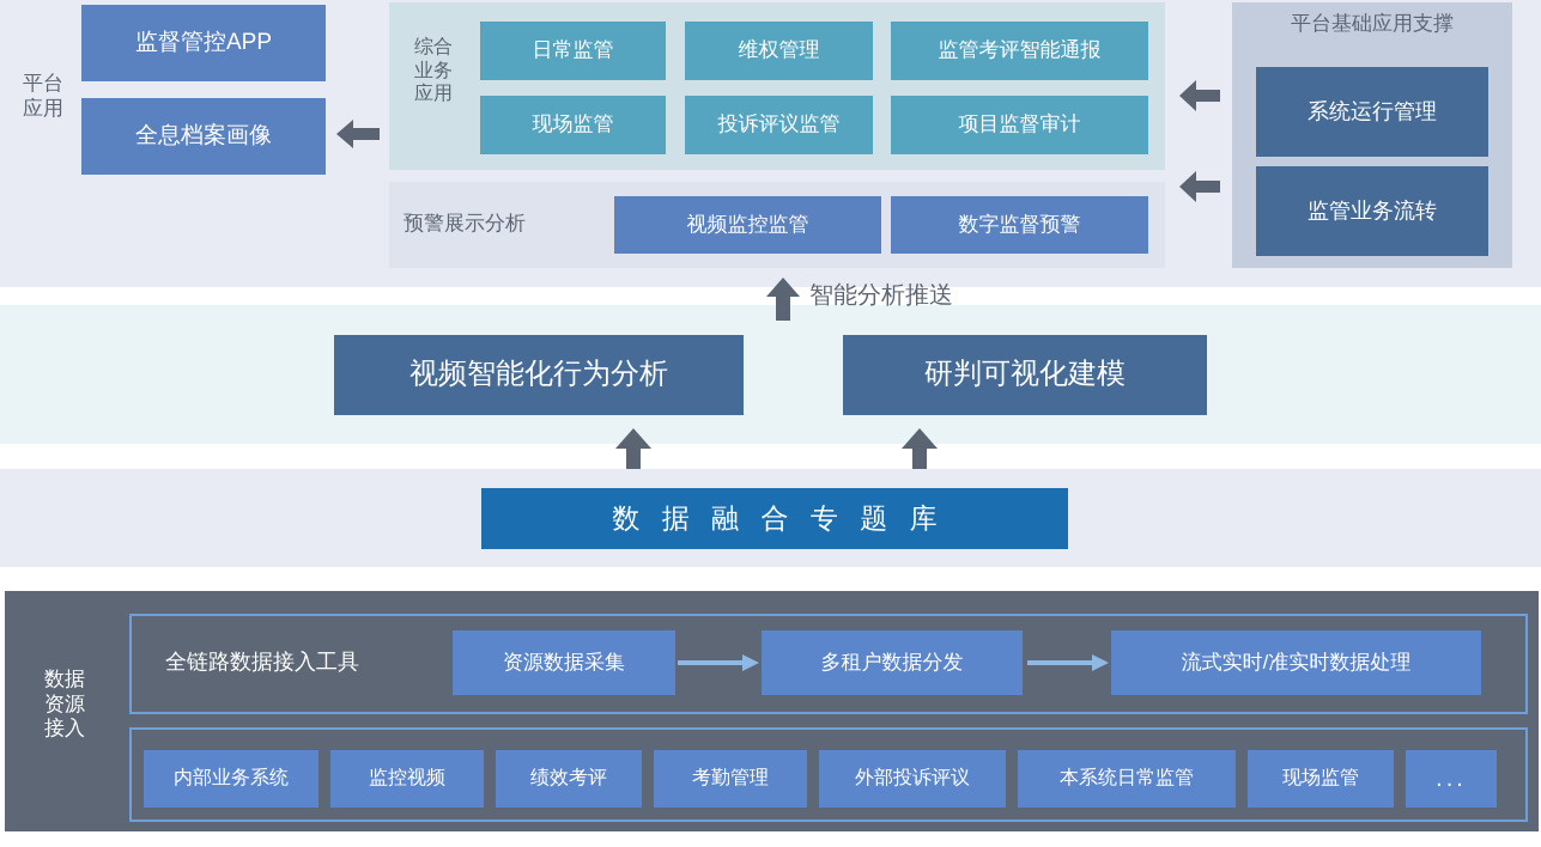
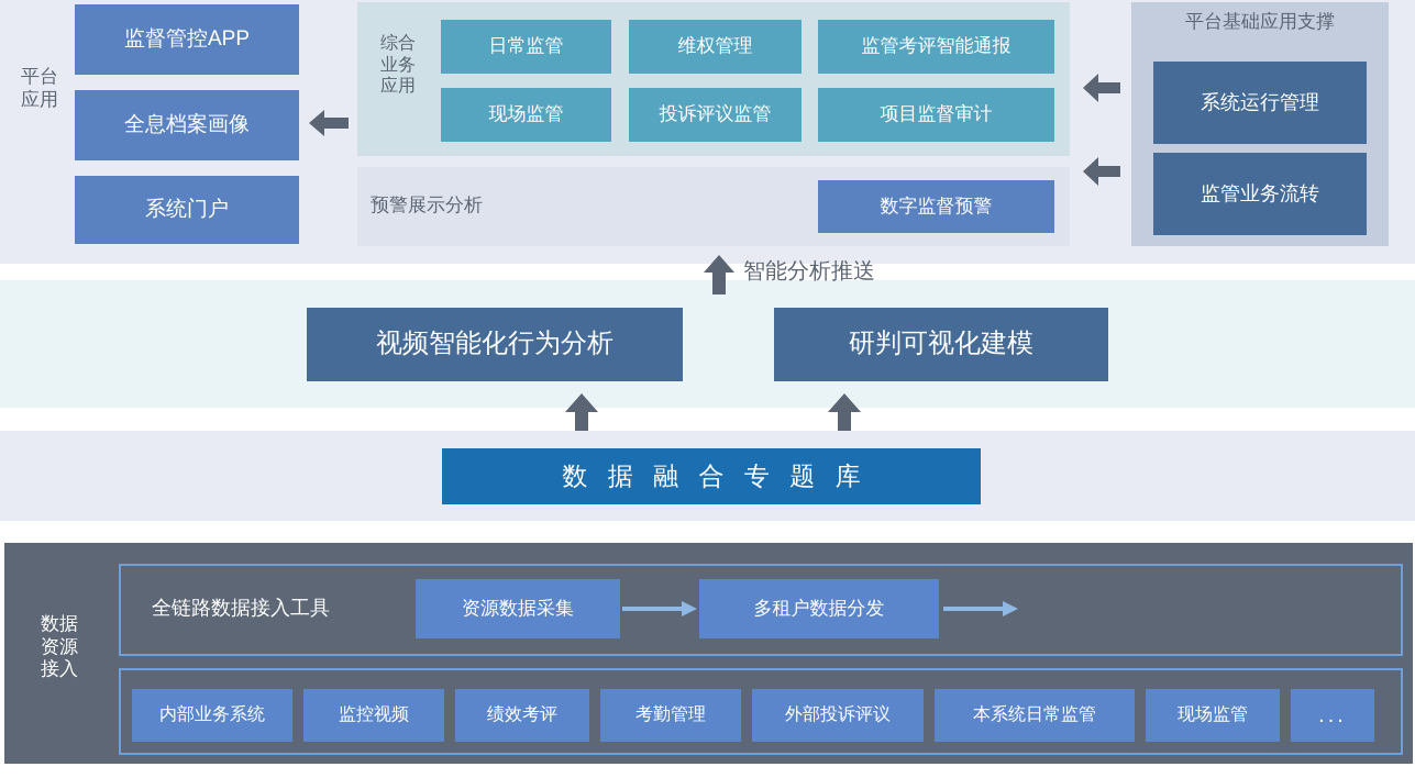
  平台
  应用
  监督管控APP
  全息档案画像
+ 系统门户
  综合
  业务
  应用
  日常监管
  维权管理
  监管考评智能通报
  现场监管
  投诉评议监管
  项目监督审计
  预警展示分析
- 视频监控监管
  数字监督预警
  平台基础应用支撑
  系统运行管理
  监管业务流转
  智能分析推送
  视频智能化行为分析
  研判可视化建模
  数 据 融 合 专 题 库
  数据
  资源
  接入
  全链路数据接入工具
  资源数据采集
  多租户数据分发
- 流式实时/准实时数据处理
  内部业务系统
  监控视频
  绩效考评
  考勤管理
  外部投诉评议
  本系统日常监管
  现场监管
  ...
